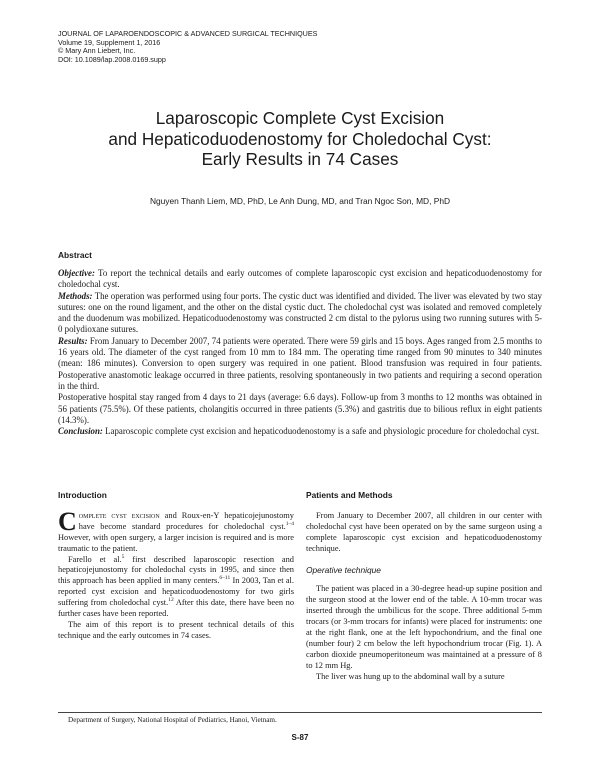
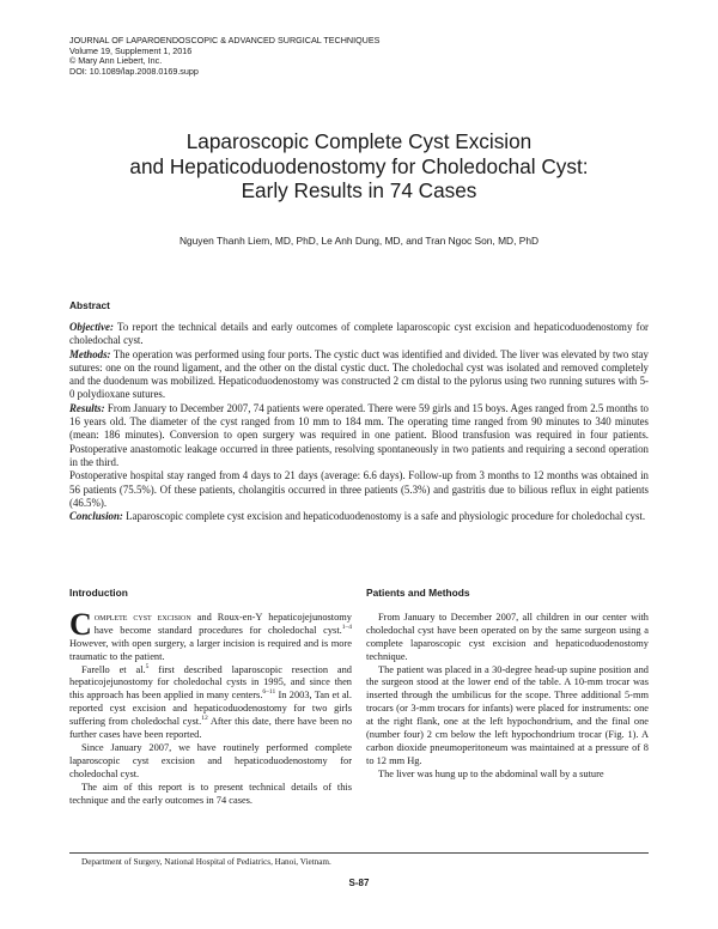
  JOURNAL OF LAPAROENDOSCOPIC & ADVANCED SURGICAL TECHNIQUES
  Volume 19, Supplement 1, 2016
  © Mary Ann Liebert, Inc.
  DOI: 10.1089/lap.2008.0169.supp
  Laparoscopic Complete Cyst Excision
  and Hepaticoduodenostomy for Choledochal Cyst:
  Early Results in 74 Cases
  Nguyen Thanh Liem, MD, PhD, Le Anh Dung, MD, and Tran Ngoc Son, MD, PhD
  Abstract
  Objective: To report the technical details and early outcomes of complete laparoscopic cyst excision and hepaticoduodenostomy for choledochal cyst.
  Methods: The operation was performed using four ports. The cystic duct was identified and divided. The liver was elevated by two stay sutures: one on the round ligament, and the other on the distal cystic duct. The choledochal cyst was isolated and removed completely and the duodenum was mobilized. Hepaticoduodenostomy was constructed 2 cm distal to the pylorus using two running sutures with 5-0 polydioxane sutures.
  Results: From January to December 2007, 74 patients were operated. There were 59 girls and 15 boys. Ages ranged from 2.5 months to 16 years old. The diameter of the cyst ranged from 10 mm to 184 mm. The operating time ranged from 90 minutes to 340 minutes (mean: 186 minutes). Conversion to open surgery was required in one patient. Blood transfusion was required in four patients. Postoperative anastomotic leakage occurred in three patients, resolving spontaneously in two patients and requiring a second operation in the third.
- Postoperative hospital stay ranged from 4 days to 21 days (average: 6.6 days). Follow-up from 3 months to 12 months was obtained in 56 patients (75.5%). Of these patients, cholangitis occurred in three patients (5.3%) and gastritis due to bilious reflux in eight patients (14.3%).
+ Postoperative hospital stay ranged from 4 days to 21 days (average: 6.6 days). Follow-up from 3 months to 12 months was obtained in 56 patients (75.5%). Of these patients, cholangitis occurred in three patients (5.3%) and gastritis due to bilious reflux in eight patients (46.5%).
  Conclusion: Laparoscopic complete cyst excision and hepaticoduodenostomy is a safe and physiologic procedure for choledochal cyst.
  Introduction
  C
  omplete cyst excision and Roux-en-Y hepaticojejunostomy have become standard procedures for choledochal cyst. However, with open surgery, a larger incision is required and is more traumatic to the patient.
  Farello et al. first described laparoscopic resection and hepaticojejunostomy for choledochal cysts in 1995, and since then this approach has been applied in many centers. In 2003, Tan et al. reported cyst excision and hepaticoduodenostomy for two girls suffering from choledochal cyst. After this date, there have been no further cases have been reported.
+ Since January 2007, we have routinely performed complete laparoscopic cyst excision and hepaticoduodenostomy for choledochal cyst.
  The aim of this report is to present technical details of this technique and the early outcomes in 74 cases.
  Patients and Methods
  From January to December 2007, all children in our center with choledochal cyst have been operated on by the same surgeon using a complete laparoscopic cyst excision and hepaticoduodenostomy technique.
- Operative technique
  The patient was placed in a 30-degree head-up supine position and the surgeon stood at the lower end of the table. A 10-mm trocar was inserted through the umbilicus for the scope. Three additional 5-mm trocars (or 3-mm trocars for infants) were placed for instruments: one at the right flank, one at the left hypochondrium, and the final one (number four) 2 cm below the left hypochondrium trocar (Fig. 1). A carbon dioxide pneumoperitoneum was maintained at a pressure of 8 to 12 mm Hg.
  The liver was hung up to the abdominal wall by a suture
  Department of Surgery, National Hospital of Pediatrics, Hanoi, Vietnam.
  S-87
